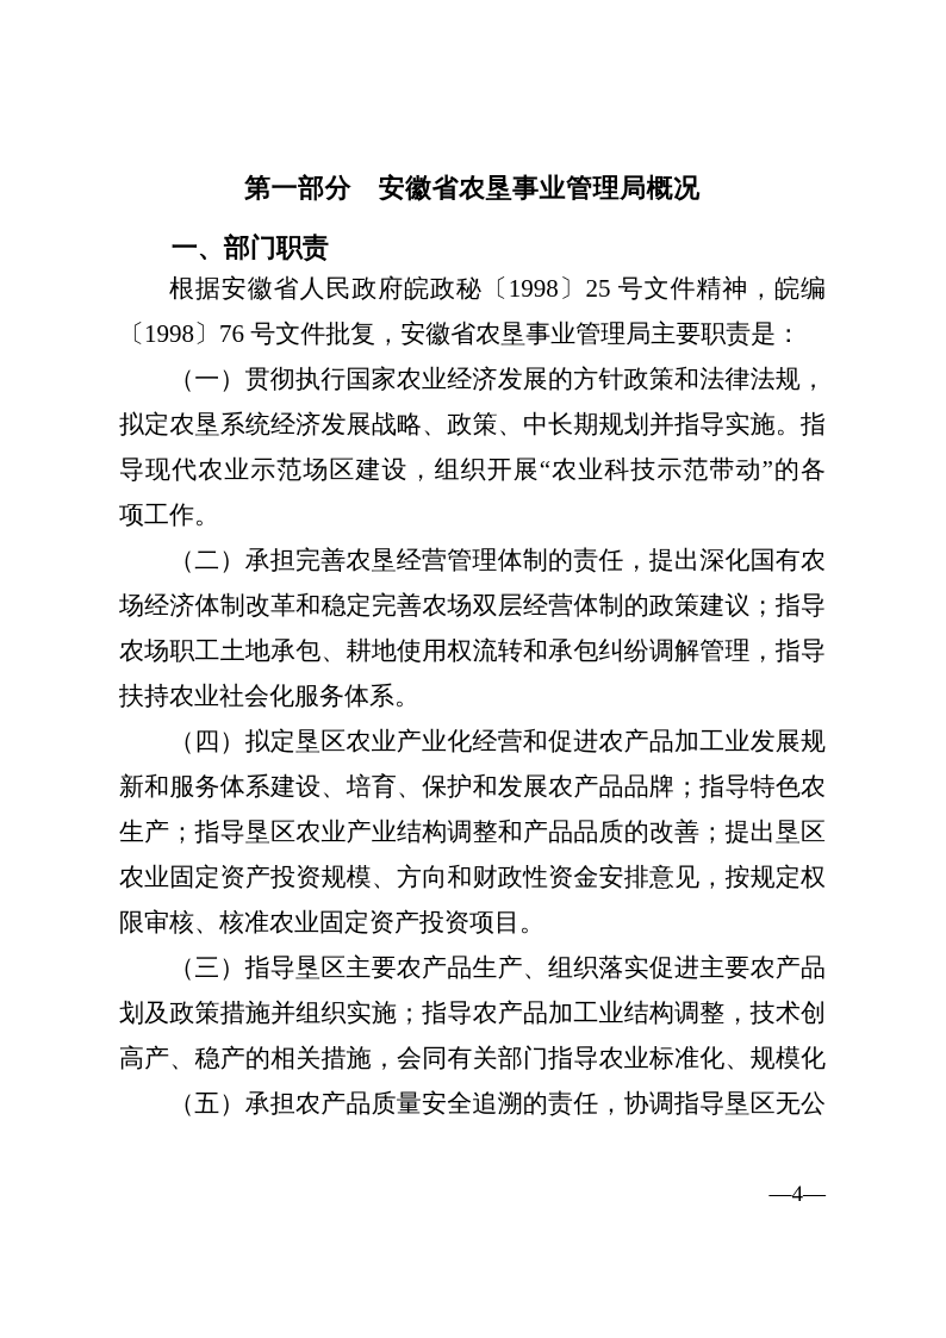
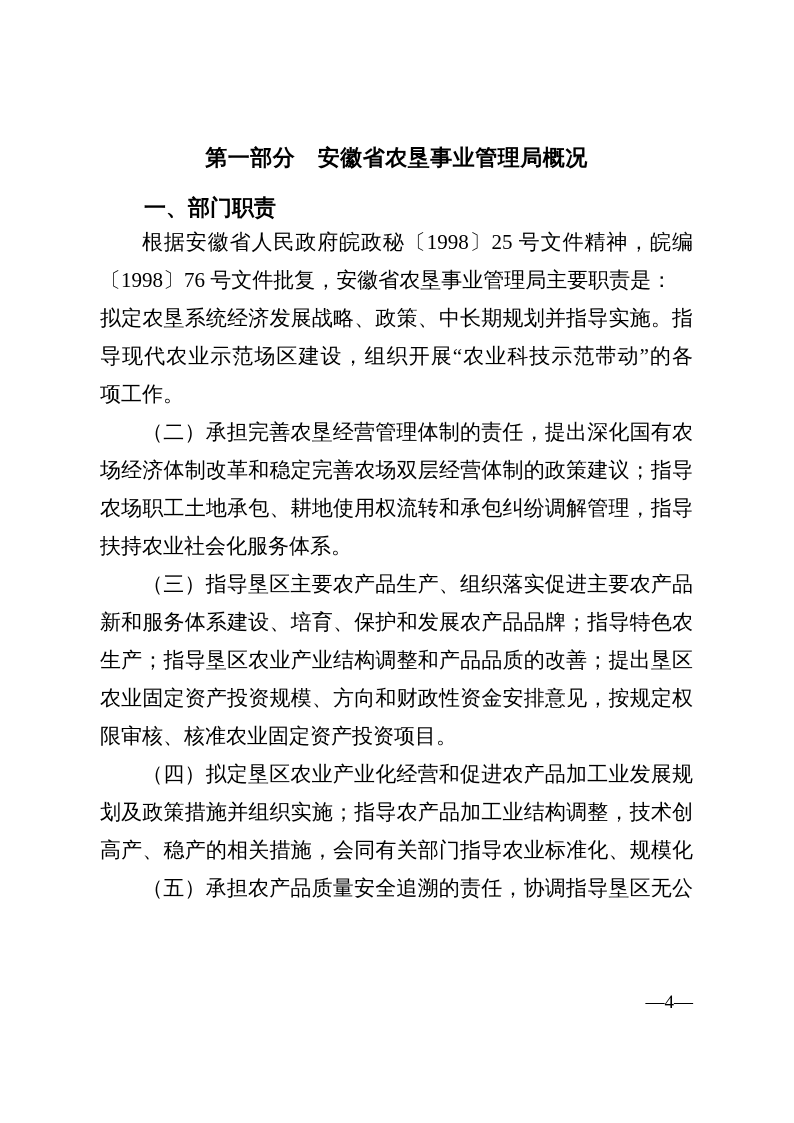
  第一部分 安徽省农垦事业管理局概况
  一、部门职责
  根据安徽省人民政府皖政秘〔1998〕25 号文件精神，皖编
  〔1998〕76 号文件批复，安徽省农垦事业管理局主要职责是：
- （一）贯彻执行国家农业经济发展的方针政策和法律法规，
  拟定农垦系统经济发展战略、政策、中长期规划并指导实施。指
  导现代农业示范场区建设，组织开展“农业科技示范带动”的各
  项工作。
  （二）承担完善农垦经营管理体制的责任，提出深化国有农
  场经济体制改革和稳定完善农场双层经营体制的政策建议；指导
  农场职工土地承包、耕地使用权流转和承包纠纷调解管理，指导
  扶持农业社会化服务体系。
- （四）拟定垦区农业产业化经营和促进农产品加工业发展规
+ （三）指导垦区主要农产品生产、组织落实促进主要农产品
  新和服务体系建设、培育、保护和发展农产品品牌；指导特色农
  生产；指导垦区农业产业结构调整和产品品质的改善；提出垦区
  农业固定资产投资规模、方向和财政性资金安排意见，按规定权
  限审核、核准农业固定资产投资项目。
- （三）指导垦区主要农产品生产、组织落实促进主要农产品
+ （四）拟定垦区农业产业化经营和促进农产品加工业发展规
  划及政策措施并组织实施；指导农产品加工业结构调整，技术创
  高产、稳产的相关措施，会同有关部门指导农业标准化、规模化
  （五）承担农产品质量安全追溯的责任，协调指导垦区无公
  —4—
